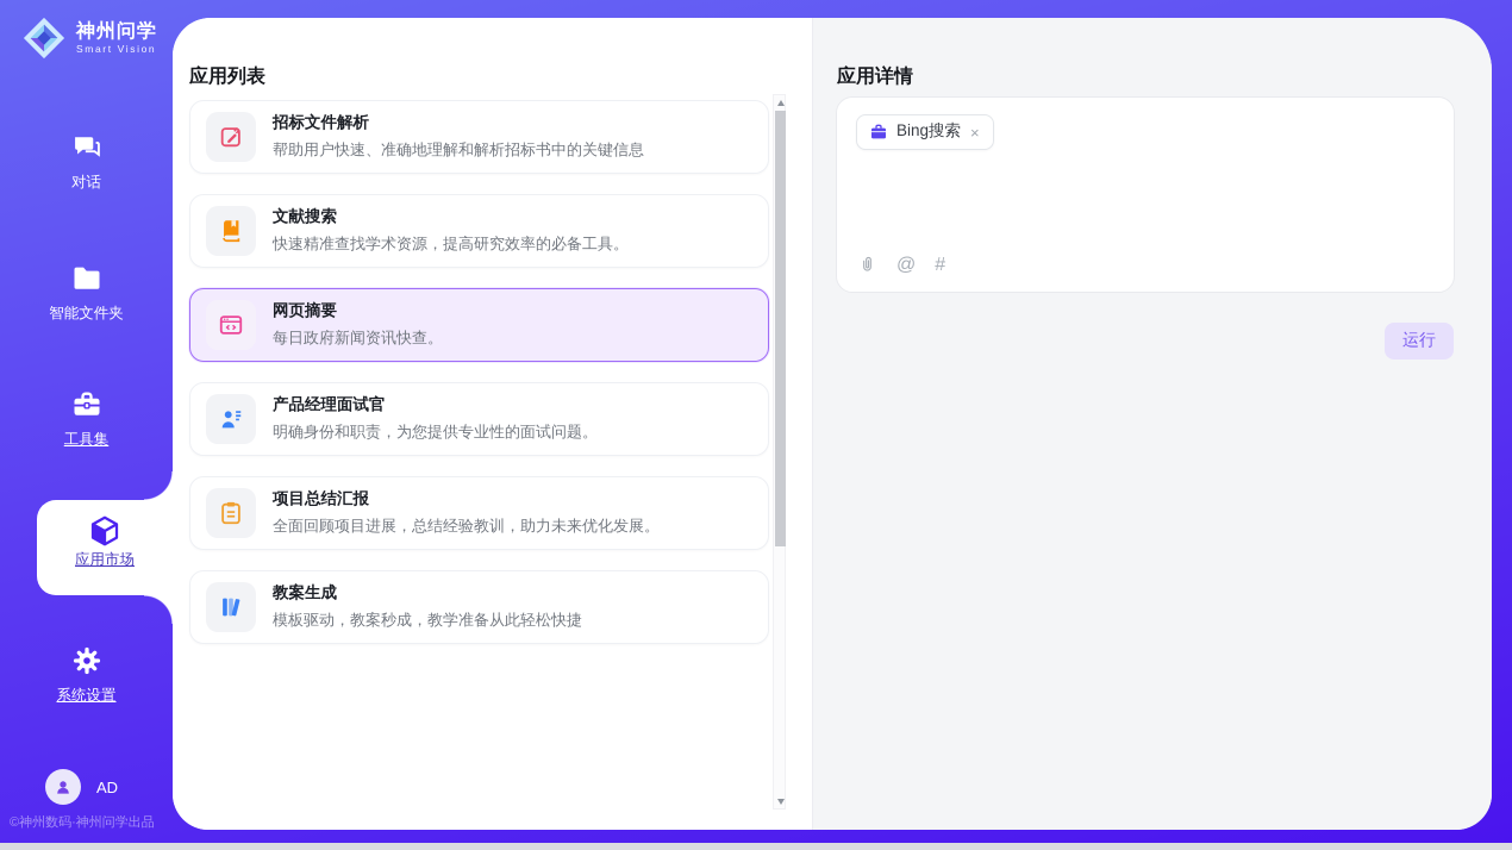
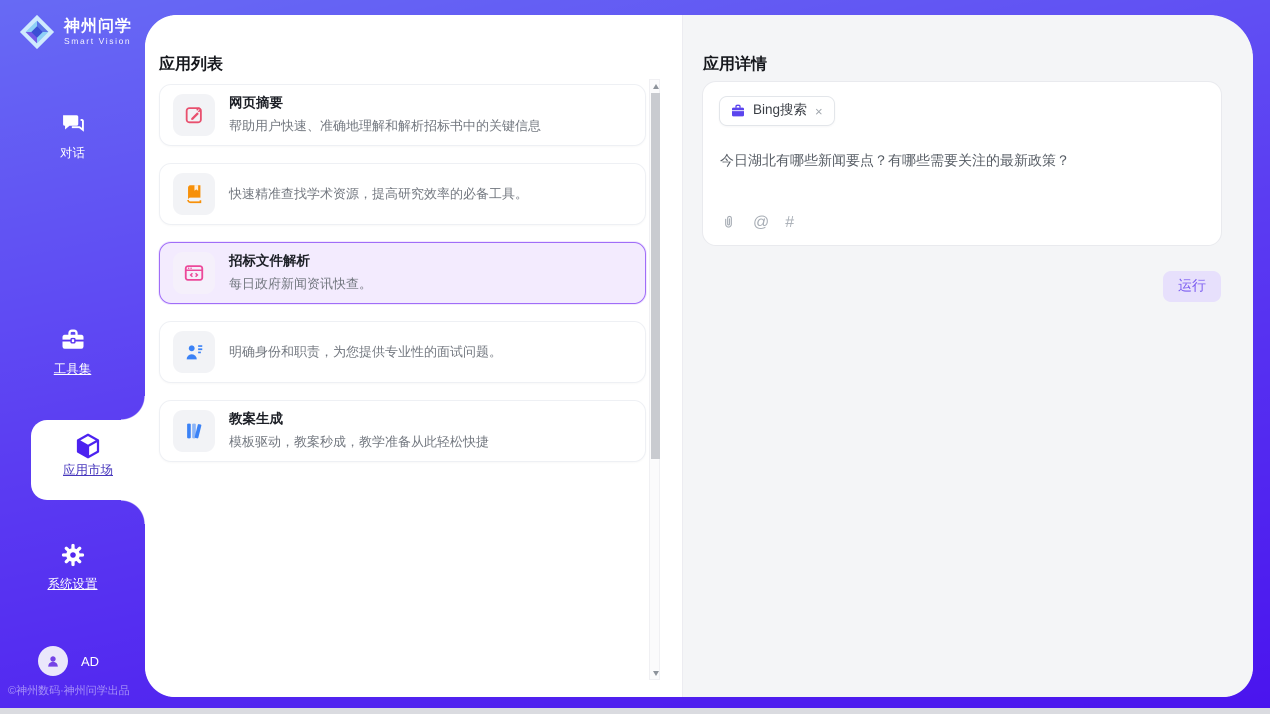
  神州问学
  Smart Vision
  对话
- 智能文件夹
  工具集
  应用市场
  系统设置
  AD
  ©神州数码·神州问学出品
  应用列表
- 招标文件解析
+ 网页摘要
  帮助用户快速、准确地理解和解析招标书中的关键信息
- 文献搜索
  快速精准查找学术资源，提高研究效率的必备工具。
- 网页摘要
+ 招标文件解析
  每日政府新闻资讯快查。
- 产品经理面试官
  明确身份和职责，为您提供专业性的面试问题。
- 项目总结汇报
- 全面回顾项目进展，总结经验教训，助力未来优化发展。
  教案生成
  模板驱动，教案秒成，教学准备从此轻松快捷
  应用详情
  Bing搜索
  ×
+ 今日湖北有哪些新闻要点？有哪些需要关注的最新政策？
  @
  #
  运行
